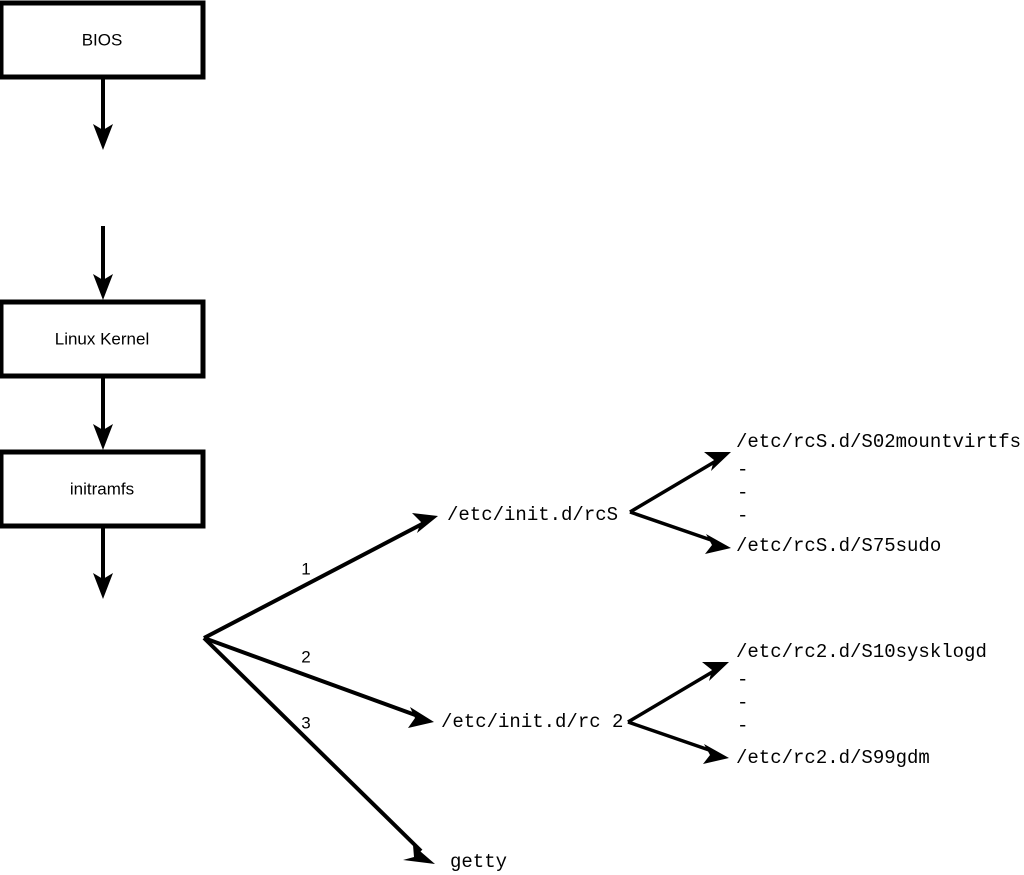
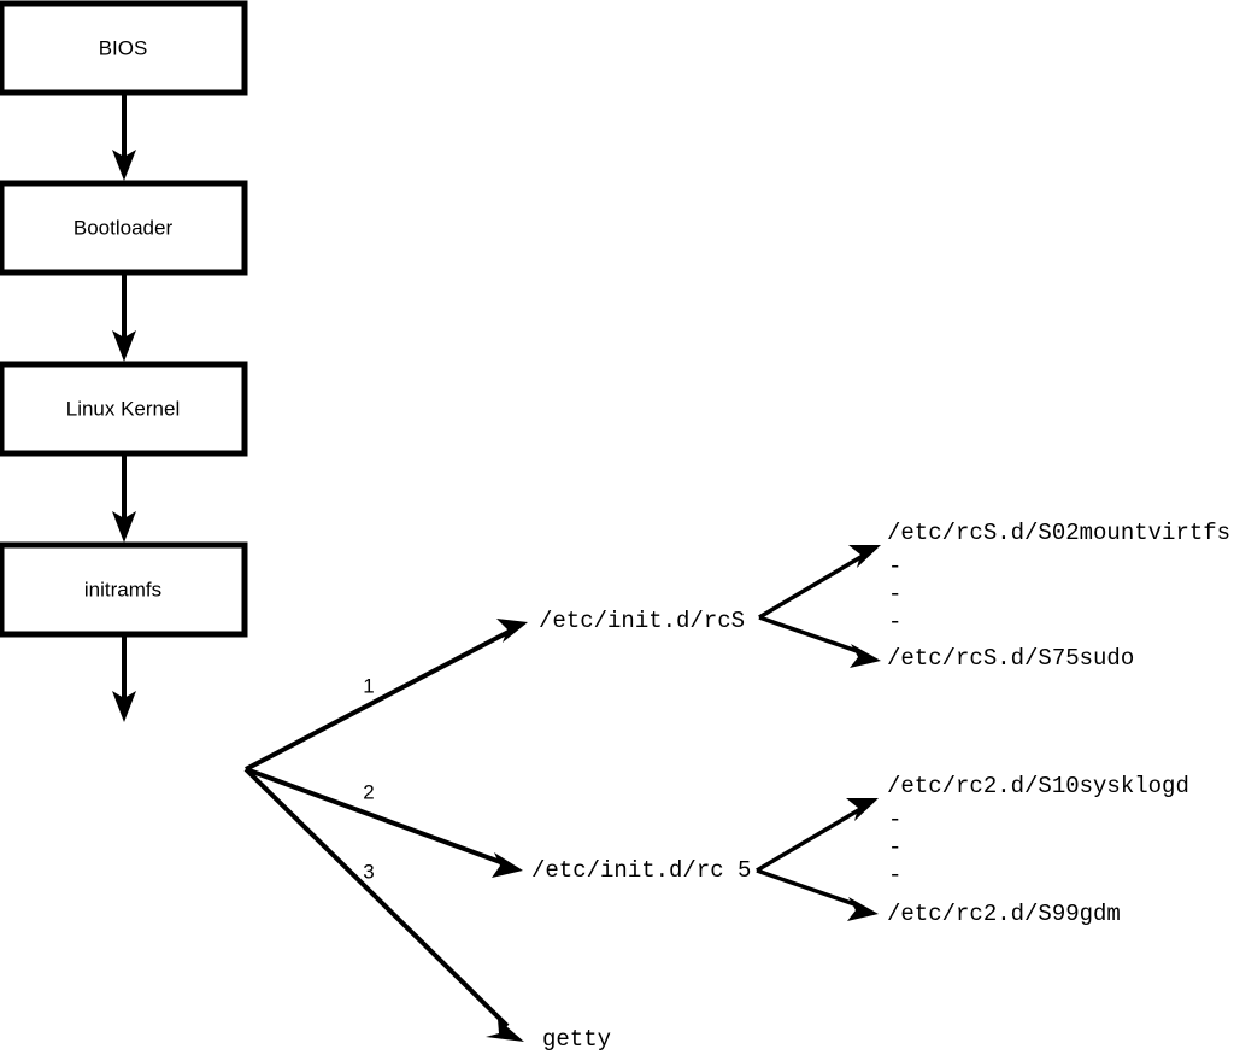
  BIOS
+ Bootloader
  Linux Kernel
  initramfs
  1
  2
  3
  /etc/init.d/rcS
- /etc/init.d/rc 2
+ /etc/init.d/rc 5
  getty
  /etc/rcS.d/S02mountvirtfs
  -
  -
  -
  /etc/rcS.d/S75sudo
  /etc/rc2.d/S10sysklogd
  -
  -
  -
  /etc/rc2.d/S99gdm
